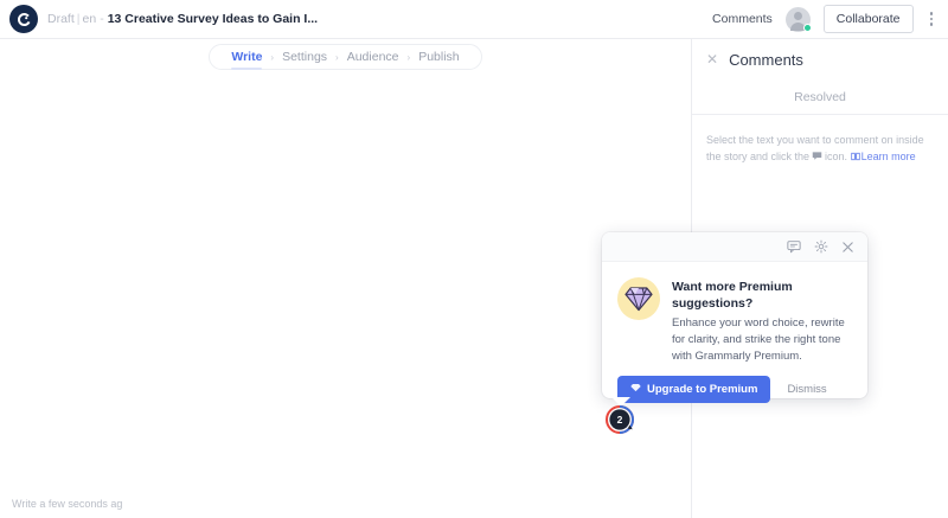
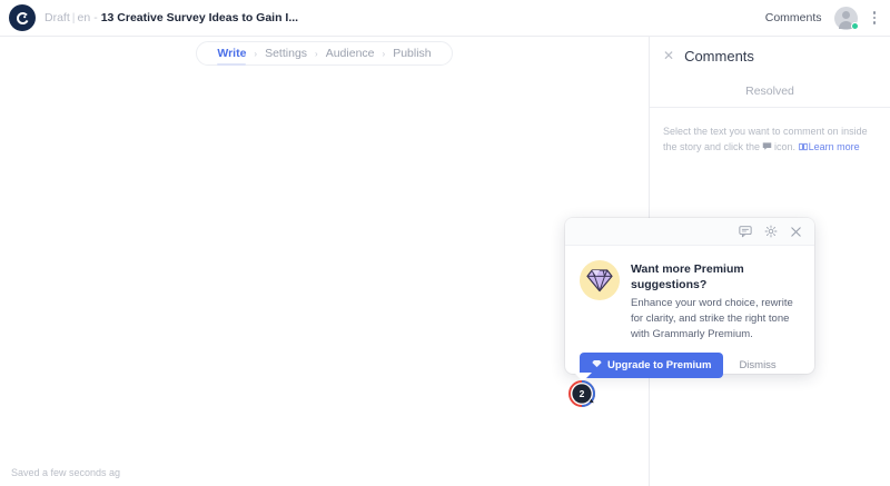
  Draft | en - 13 Creative Survey Ideas to Gain I...
  Comments
- Collaborate
  Write
  ›
  Settings
  ›
  Audience
  ›
  Publish
  ✕
  Comments
  Resolved
  Select the text you want to comment on inside the story and click the icon. Learn more
  Want more Premium suggestions?
  Enhance your word choice, rewrite for clarity, and strike the right tone with Grammarly Premium.
  Upgrade to Premium
  Dismiss
  2
- Write a few seconds ag
+ Saved a few seconds ag
